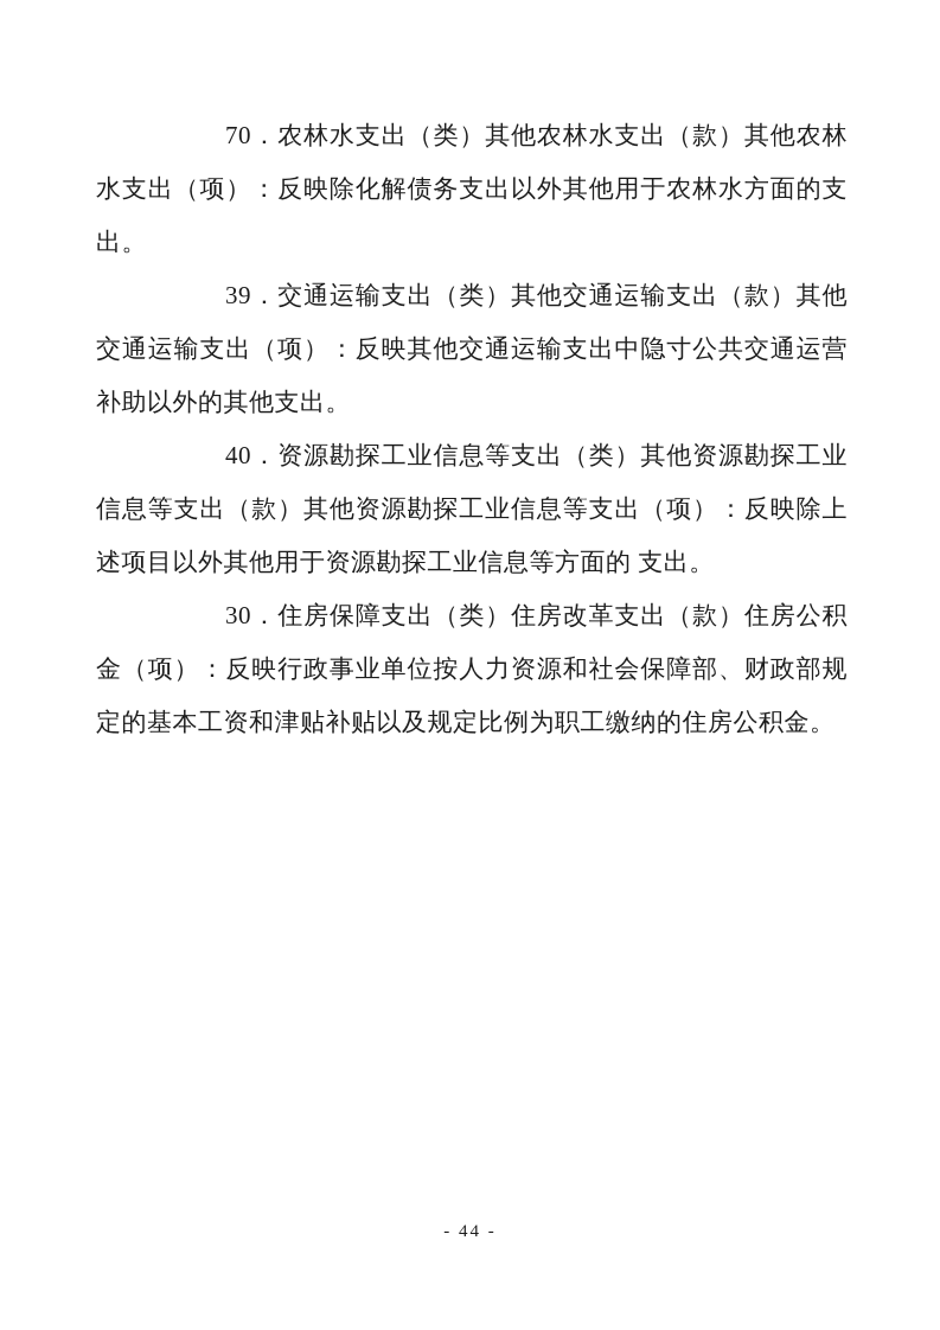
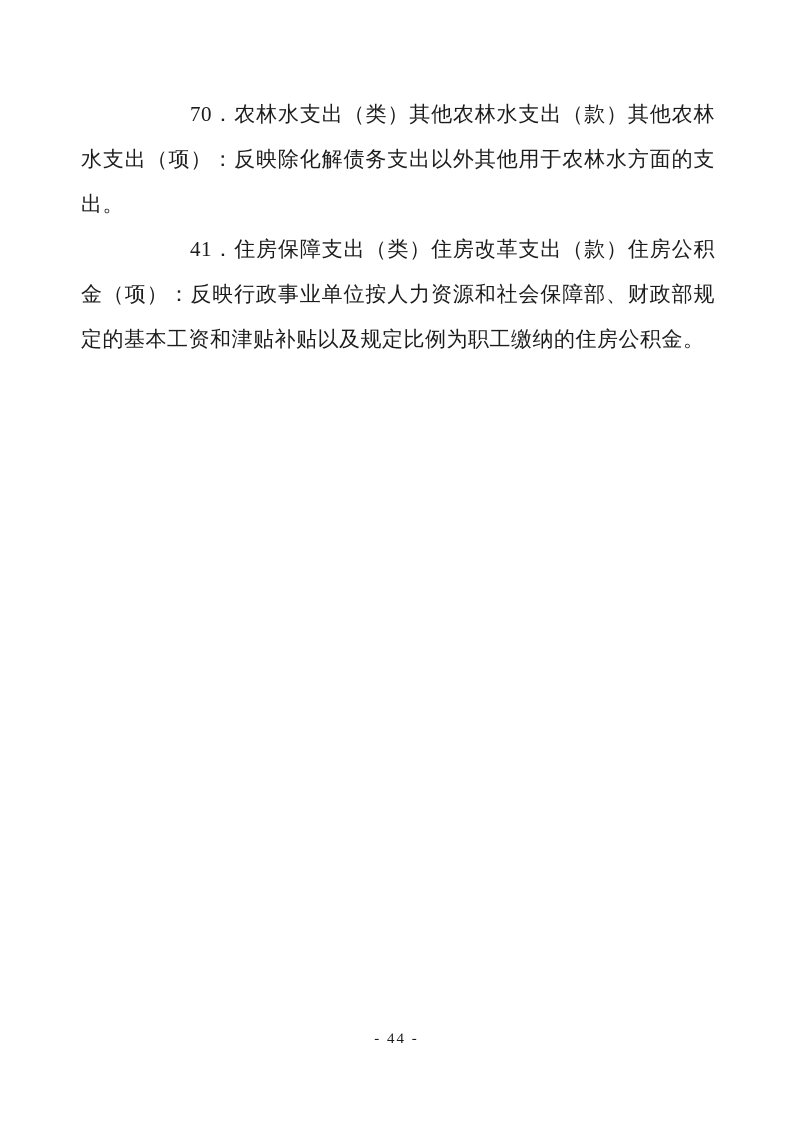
  70．农林水支出（类）其他农林水支出（款）其他农林水支出（项）：反映除化解债务支出以外其他用于农林水方面的支出。
- 39．交通运输支出（类）其他交通运输支出（款）其他交通运输支出（项）：反映其他交通运输支出中隐寸公共交通运营补助以外的其他支出。
- 40．资源勘探工业信息等支出（类）其他资源勘探工业信息等支出（款）其他资源勘探工业信息等支出（项）：反映除上述项目以外其他用于资源勘探工业信息等方面的 支出。
- 30．住房保障支出（类）住房改革支出（款）住房公积金（项）：反映行政事业单位按人力资源和社会保障部、财政部规定的基本工资和津贴补贴以及规定比例为职工缴纳的住房公积金。
+ 41．住房保障支出（类）住房改革支出（款）住房公积金（项）：反映行政事业单位按人力资源和社会保障部、财政部规定的基本工资和津贴补贴以及规定比例为职工缴纳的住房公积金。
  - 44 -
